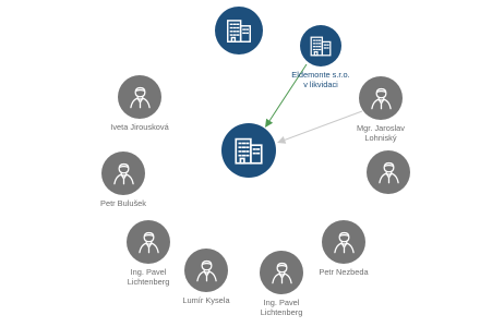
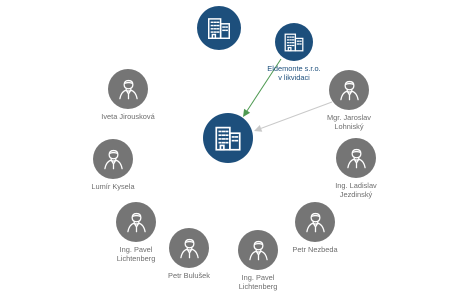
  Eldemonte s.r.o.
  v likvidaci
  Iveta Jirousková
  Mgr. Jaroslav
  Lohniský
- Petr Bulušek
+ Lumír Kysela
+ Ing. Ladislav
+ Jezdinský
  Ing. Pavel
  Lichtenberg
  Petr Nezbeda
- Lumír Kysela
+ Petr Bulušek
  Ing. Pavel
  Lichtenberg
